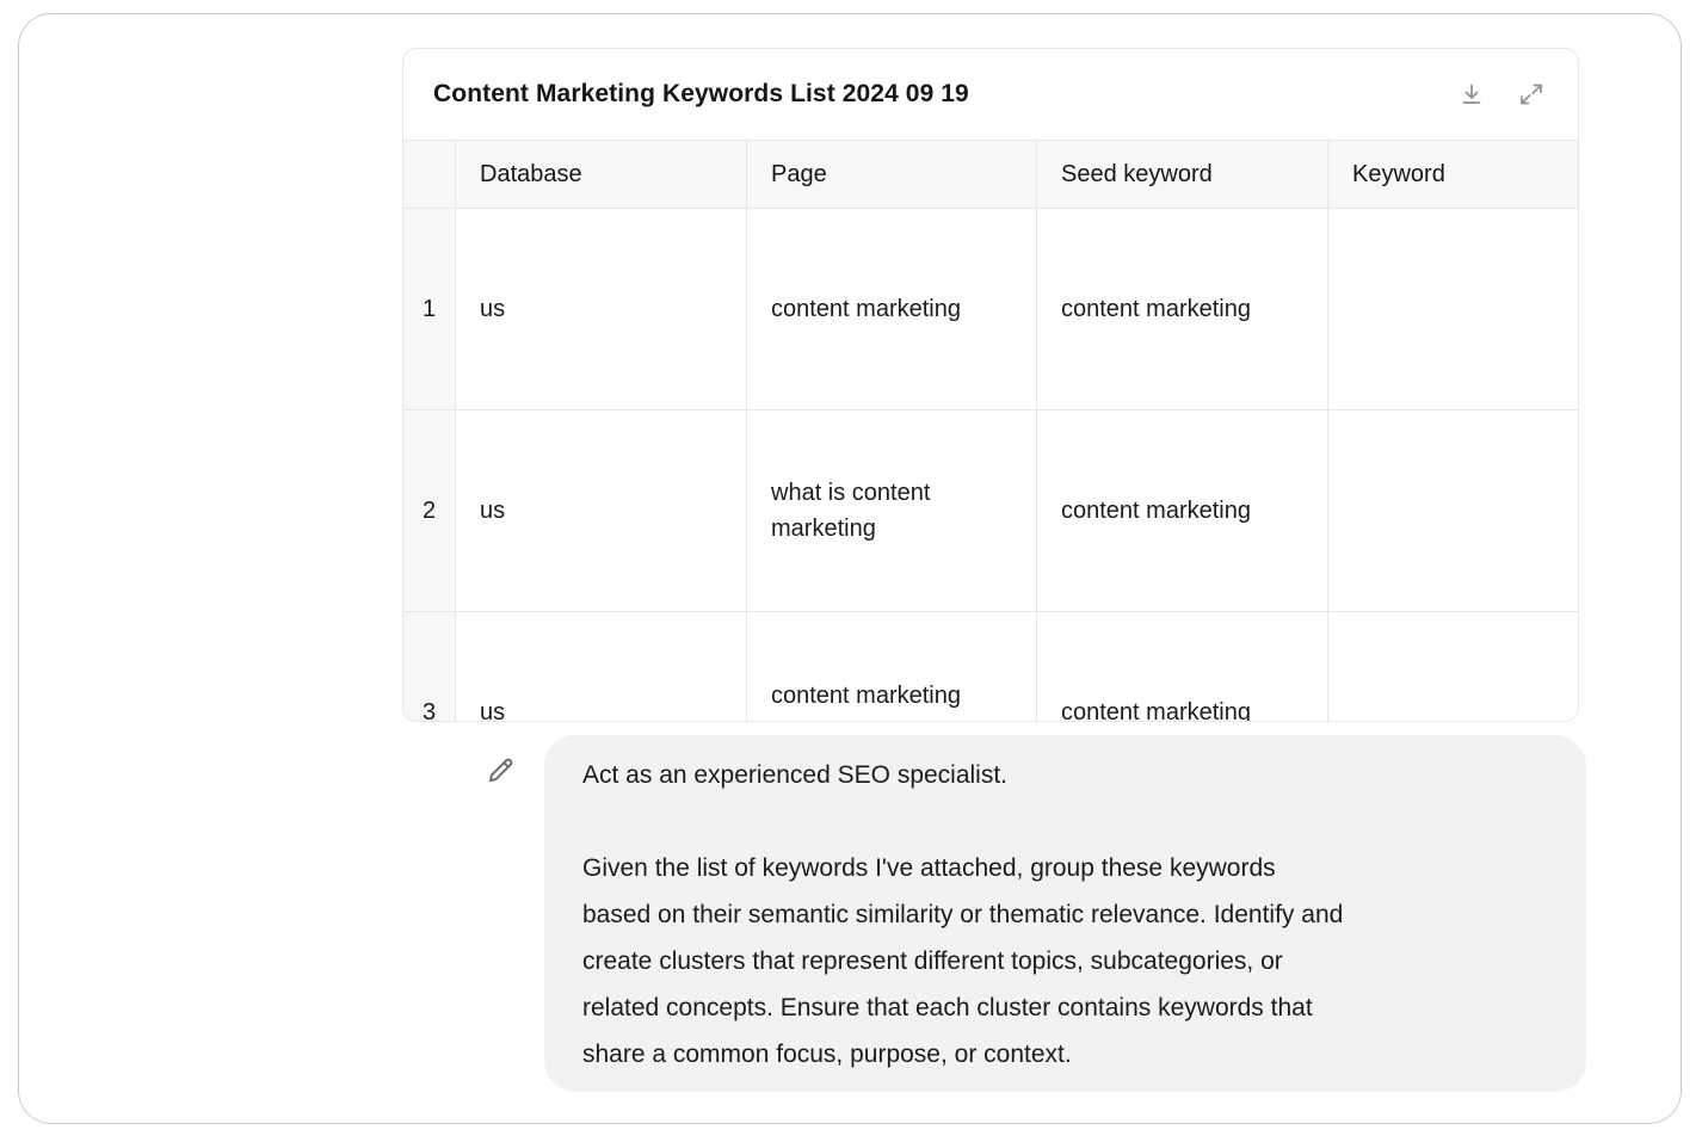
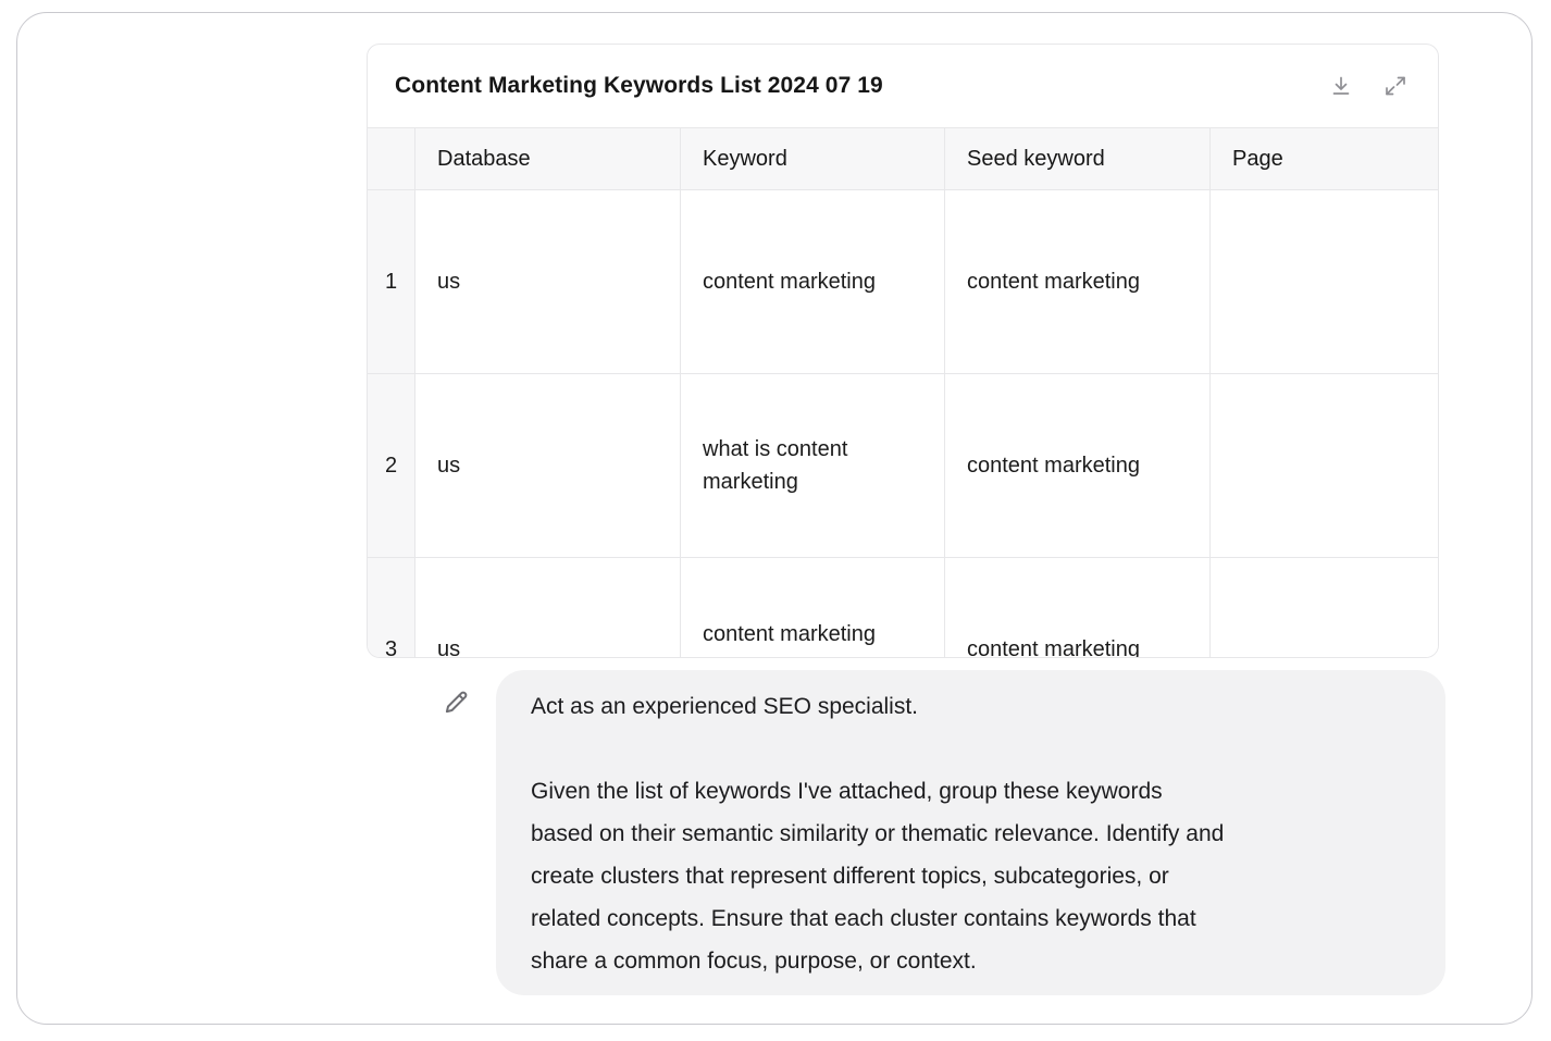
- Content Marketing Keywords List 2024 09 19
+ Content Marketing Keywords List 2024 07 19
  Database
- Page
+ Keyword
  Seed keyword
- Keyword
+ Page
  1
  us
  content marketing
  content marketing
  2
  us
  what is content marketing
  content marketing
  3
  us
  content marketing
  content marketing
  Act as an experienced SEO specialist.
  Given the list of keywords I've attached, group these keywords
  based on their semantic similarity or thematic relevance. Identify and
  create clusters that represent different topics, subcategories, or
  related concepts. Ensure that each cluster contains keywords that
  share a common focus, purpose, or context.
